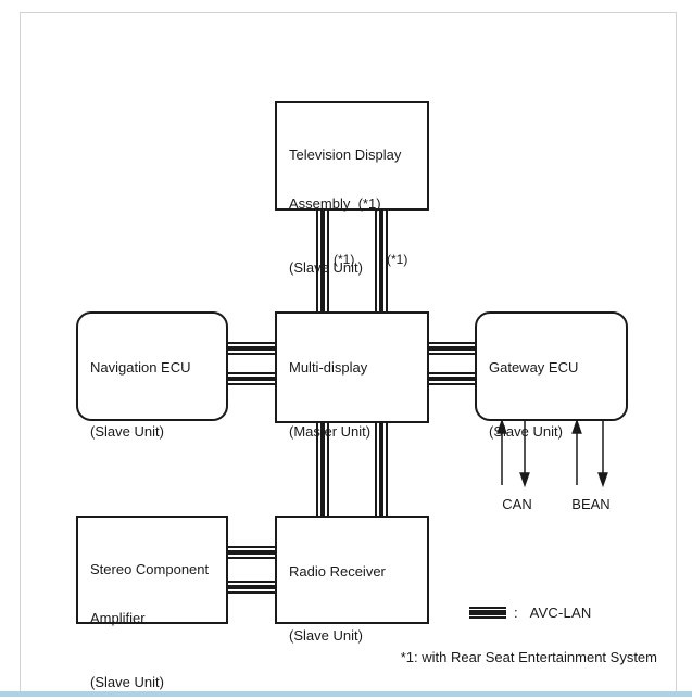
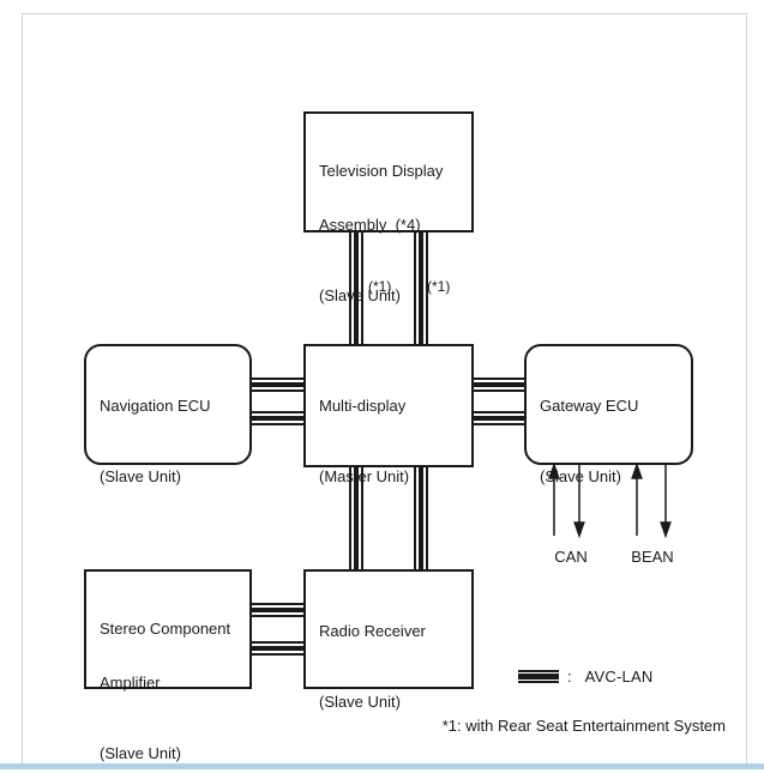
  (*1)
  (*1)
  Television Display
- Assembly (*1)
+ Assembly (*4)
  (Slave Unit)
  Navigation ECU
  (Slave Unit)
  Multi-display
  (Master Unit)
  Gateway ECU
  (av Unit)
  Stereo Component
  Amplifier
  (Slave Unit)
  Radio Receiver
  (Slave Unit)
  CAN
  BEAN
  :
  AVC-LAN
  *1: with Rear Seat Entertainment System
